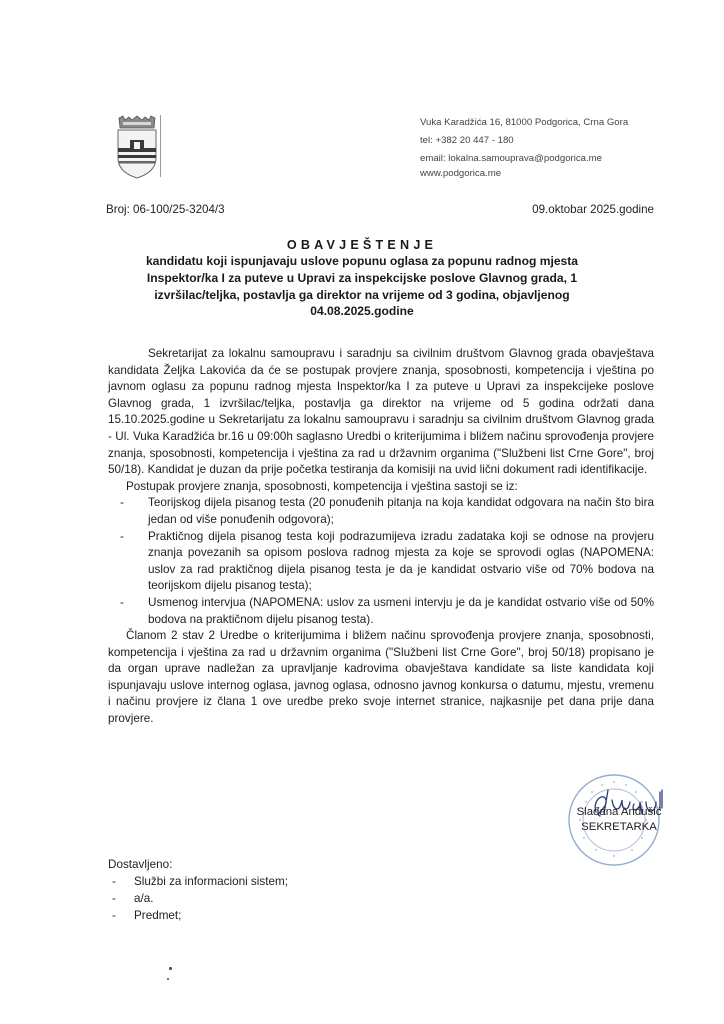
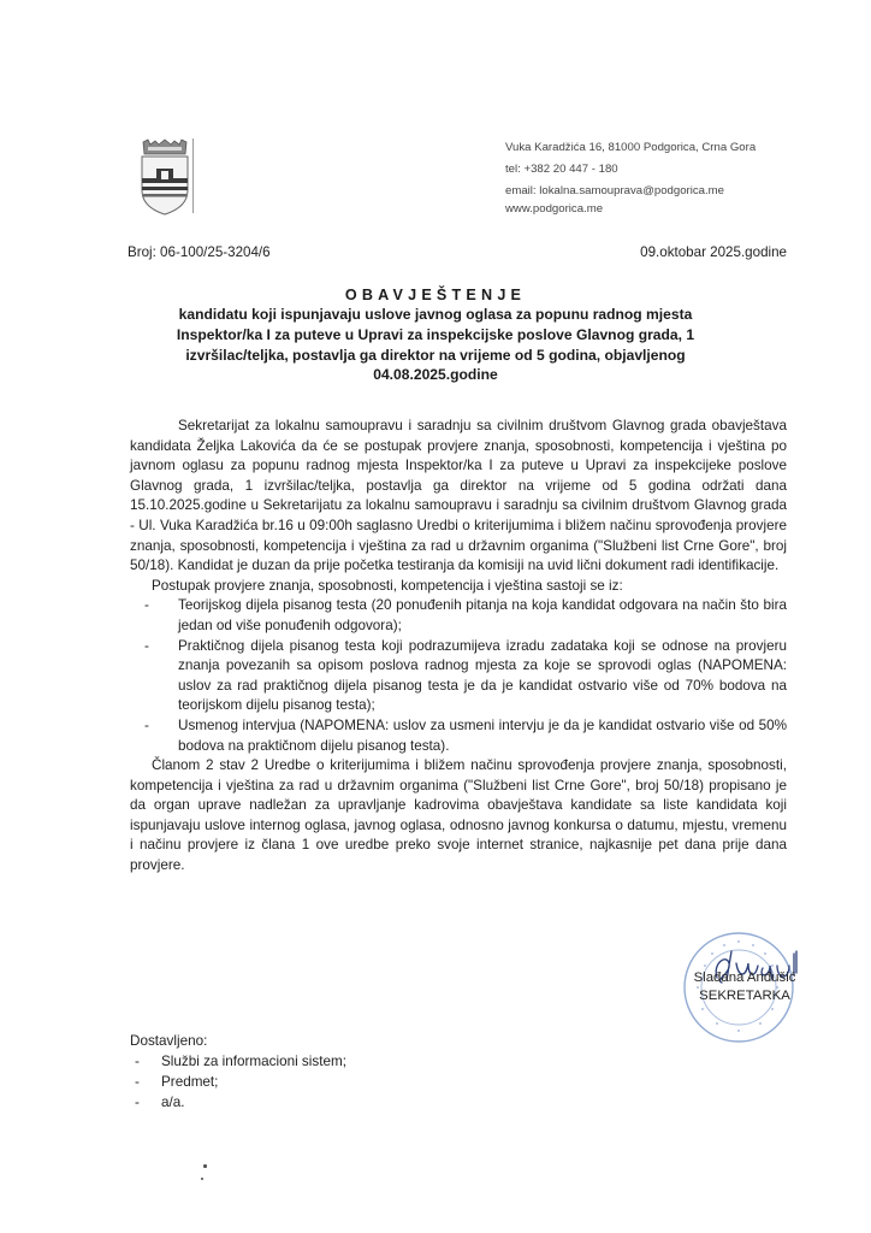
  Vuka Karadžića 16, 81000 Podgorica, Crna Gora
  tel: +382 20 447 - 180
  email: lokalna.samouprava@podgorica.me
  www.podgorica.me
- Broj: 06-100/25-3204/3
+ Broj: 06-100/25-3204/6
  09.oktobar 2025.godine
  OBAVJEŠTENJE
- kandidatu koji ispunjavaju uslove popunu oglasa za popunu radnog mjesta
+ kandidatu koji ispunjavaju uslove javnog oglasa za popunu radnog mjesta
  Inspektor/ka I za puteve u Upravi za inspekcijske poslove Glavnog grada, 1
- izvršilac/teljka, postavlja ga direktor na vrijeme od 3 godina, objavljenog
+ izvršilac/teljka, postavlja ga direktor na vrijeme od 5 godina, objavljenog
  04.08.2025.godine
  Sekretarijat za lokalnu samoupravu i saradnju sa civilnim društvom Glavnog grada obavještava kandidata Željka Lakovića da će se postupak provjere znanja, sposobnosti, kompetencija i vještina po javnom oglasu za popunu radnog mjesta Inspektor/ka I za puteve u Upravi za inspekcijeke poslove Glavnog grada, 1 izvršilac/teljka, postavlja ga direktor na vrijeme od 5 godina održati dana 15.10.2025.godine u Sekretarijatu za lokalnu samoupravu i saradnju sa civilnim društvom Glavnog grada - Ul. Vuka Karadžića br.16 u 09:00h saglasno Uredbi o kriterijumima i bližem načinu sprovođenja provjere znanja, sposobnosti, kompetencija i vještina za rad u državnim organima ("Službeni list Crne Gore", broj 50/18). Kandidat je duzan da prije početka testiranja da komisiji na uvid lični dokument radi identifikacije.
  Postupak provjere znanja, sposobnosti, kompetencija i vještina sastoji se iz:
  -
  Teorijskog dijela pisanog testa (20 ponuđenih pitanja na koja kandidat odgovara na način što bira jedan od više ponuđenih odgovora);
  -
  Praktičnog dijela pisanog testa koji podrazumijeva izradu zadataka koji se odnose na provjeru znanja povezanih sa opisom poslova radnog mjesta za koje se sprovodi oglas (NAPOMENA: uslov za rad praktičnog dijela pisanog testa je da je kandidat ostvario više od 70% bodova na teorijskom dijelu pisanog testa);
  -
  Usmenog intervjua (NAPOMENA: uslov za usmeni intervju je da je kandidat ostvario više od 50% bodova na praktičnom dijelu pisanog testa).
  Članom 2 stav 2 Uredbe o kriterijumima i bližem načinu sprovođenja provjere znanja, sposobnosti, kompetencija i vještina za rad u državnim organima ("Službeni list Crne Gore", broj 50/18) propisano je da organ uprave nadležan za upravljanje kadrovima obavještava kandidate sa liste kandidata koji ispunjavaju uslove internog oglasa, javnog oglasa, odnosno javnog konkursa o datumu, mjestu, vremenu i načinu provjere iz člana 1 ove uredbe preko svoje internet stranice, najkasnije pet dana prije dana provjere.
  Slađana Anđušić
  SEKRETARKA
  Dostavljeno:
  -
  Službi za informacioni sistem;
  -
- a/a.
+ Predmet;
  -
- Predmet;
+ a/a.
